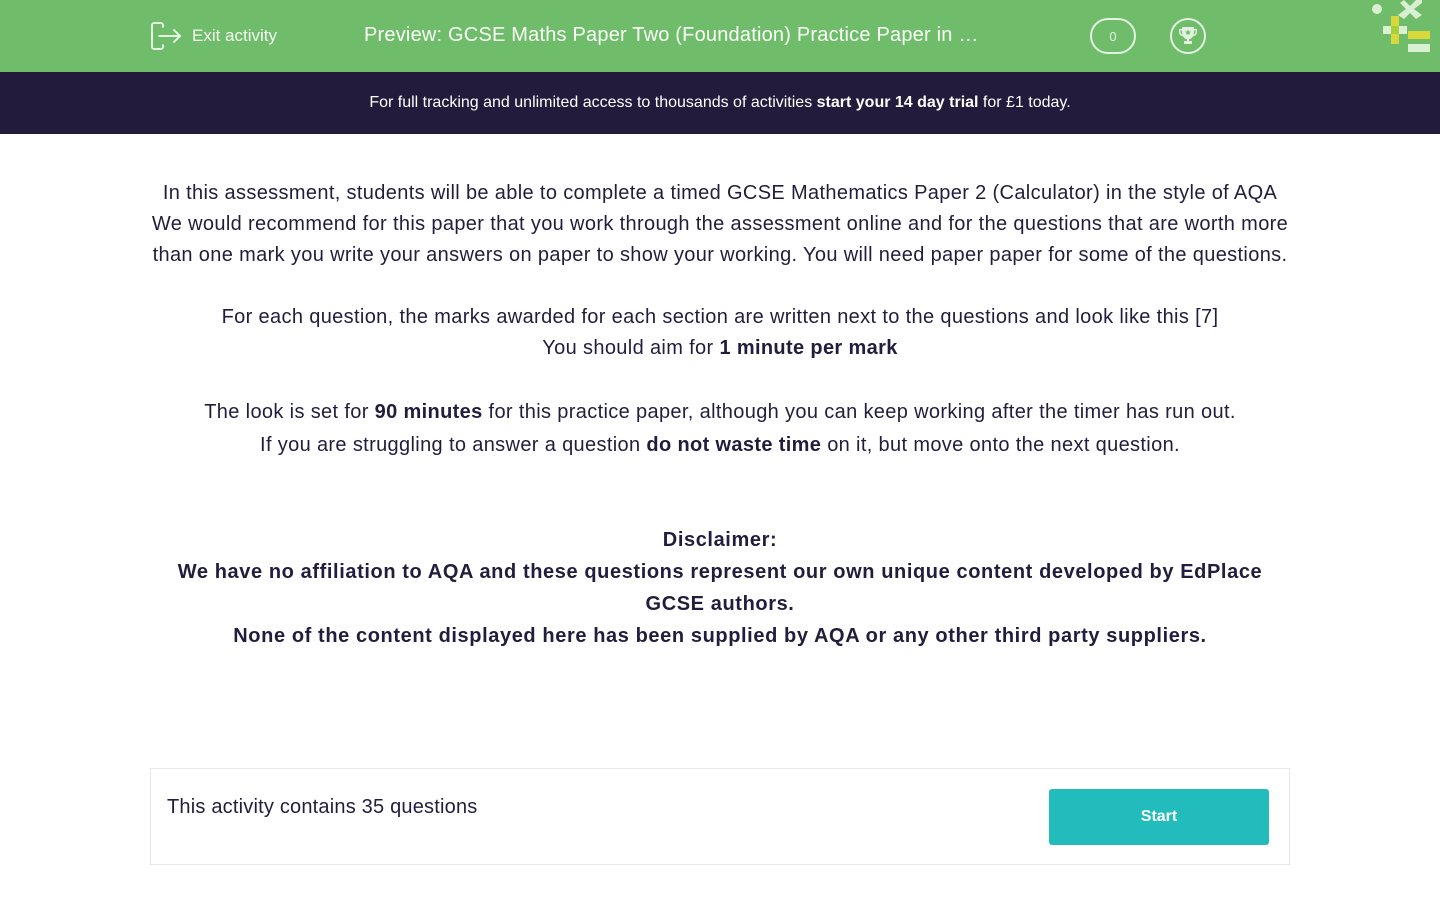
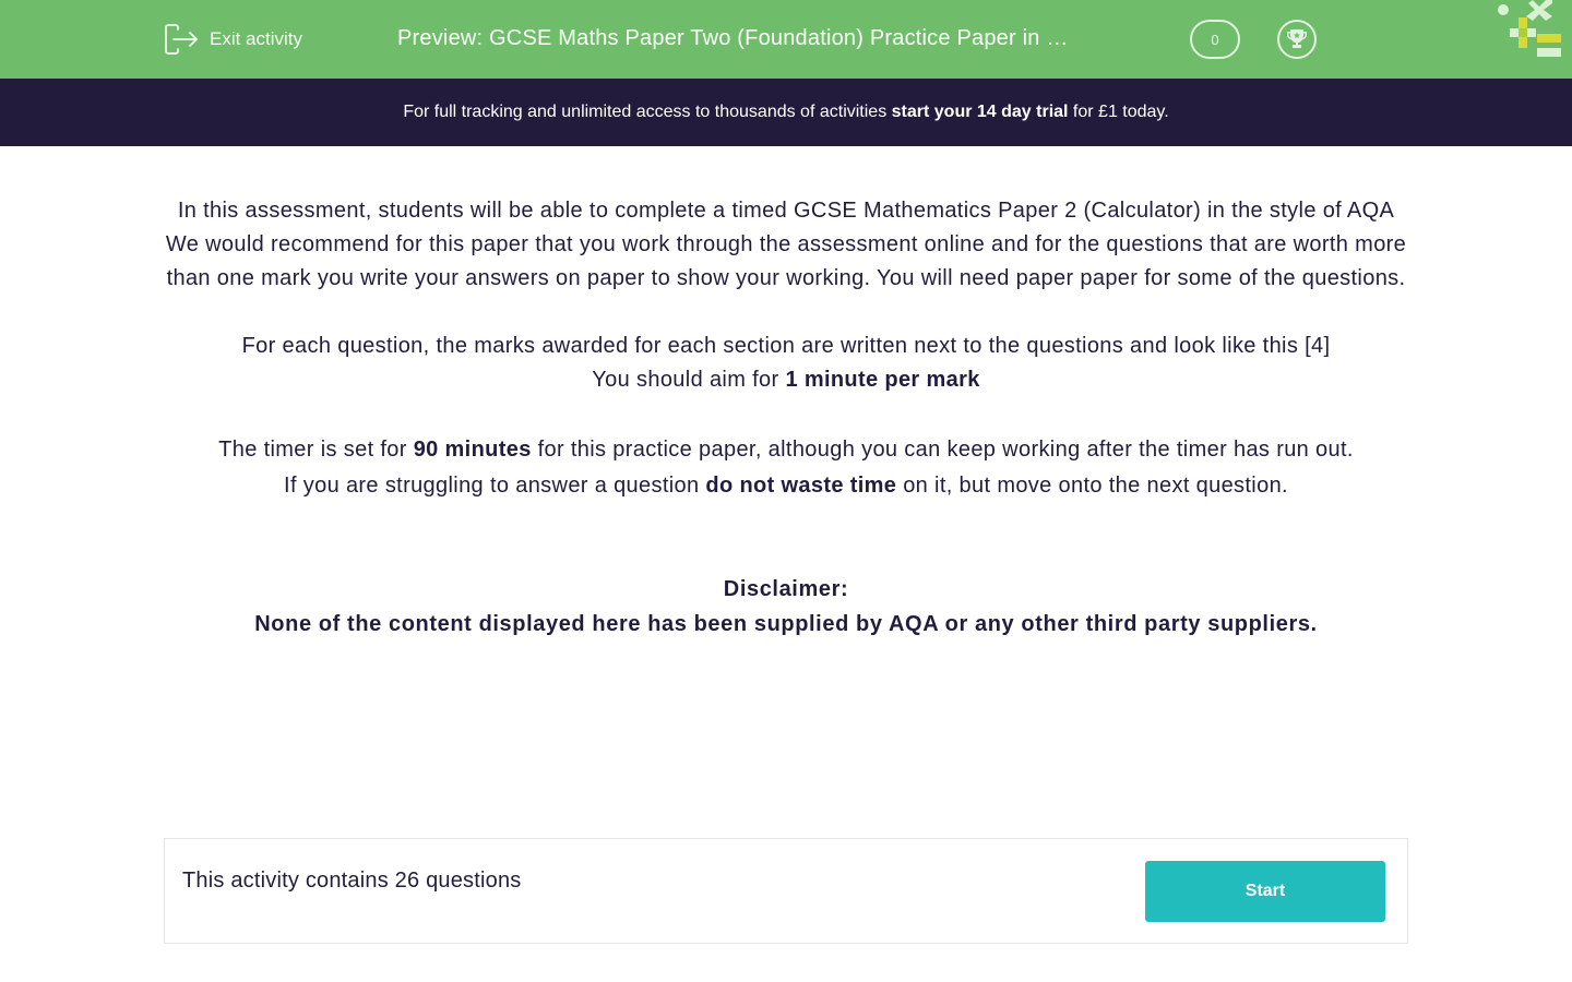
  Exit activity
  Preview: GCSE Maths Paper Two (Foundation) Practice Paper in the
  0
  For full tracking and unlimited access to thousands of activities start your 14 day trial for £1 today.
  In this assessment, students will be able to complete a timed GCSE Mathematics Paper 2 (Calculator) in the style of AQA
  We would recommend for this paper that you work through the assessment online and for the questions that are worth more than one mark you write your answers on paper to show your working. You will need paper paper for some of the questions.
- For each question, the marks awarded for each section are written next to the questions and look like this [7]
+ For each question, the marks awarded for each section are written next to the questions and look like this [4]
  You should aim for 1 minute per mark
- The look is set for 90 minutes for this practice paper, although you can keep working after the timer has run out.
+ The timer is set for 90 minutes for this practice paper, although you can keep working after the timer has run out.
  If you are struggling to answer a question do not waste time on it, but move onto the next question.
  Disclaimer:
- We have no affiliation to AQA and these questions represent our own unique content developed by EdPlace GCSE authors.
  None of the content displayed here has been supplied by AQA or any other third party suppliers.
- This activity contains 35 questions
+ This activity contains 26 questions
  Start
